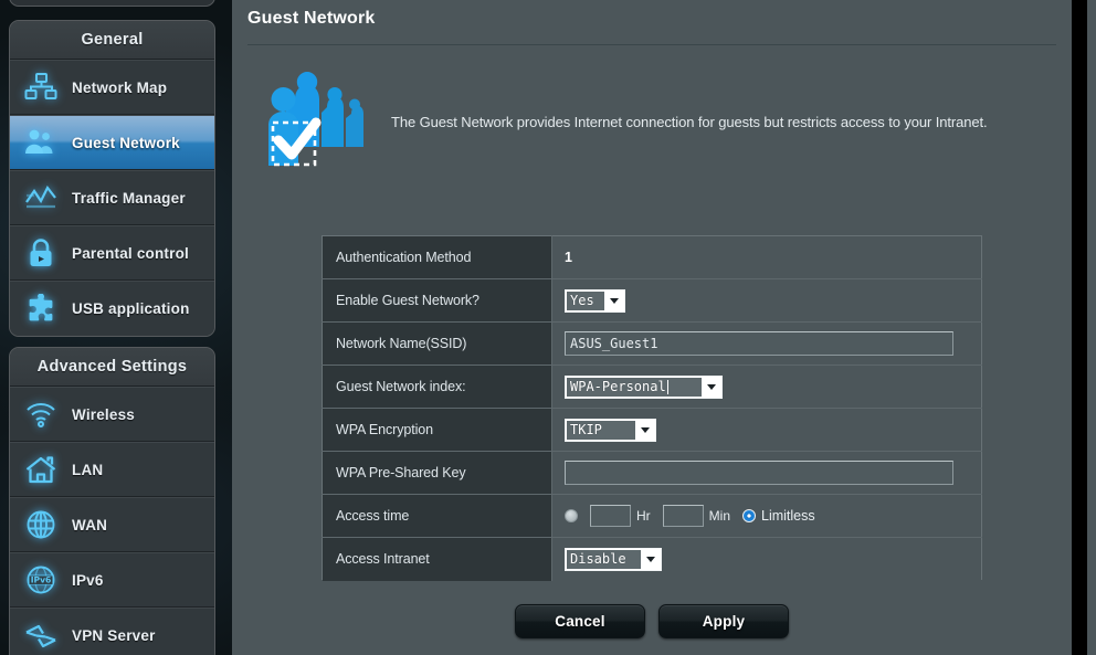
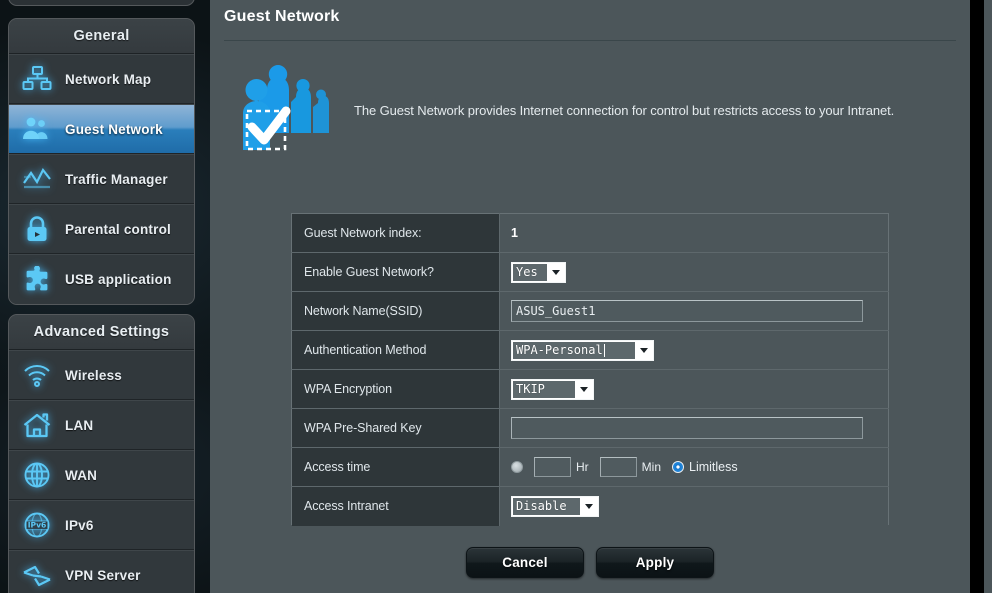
  General
  Network Map
  Guest Network
  Traffic Manager
  Parental control
  USB application
  Advanced Settings
  Wireless
  LAN
  WAN
  IPv6
  IPv6
  VPN Server
  Guest Network
- The Guest Network provides Internet connection for guests but restricts access to your Intranet.
+ The Guest Network provides Internet connection for control but restricts access to your Intranet.
- Authentication Method	1
+ Guest Network index:	1
  Enable Guest Network?	Yes
  Network Name(SSID)	ASUS_Guest1
- Guest Network index:	WPA-Personal
+ Authentication Method	WPA-Personal
  WPA Encryption	TKIP
  WPA Pre-Shared Key
  Access time	Hr Min Limitless
  Access Intranet	Disable
  Cancel
  Apply
